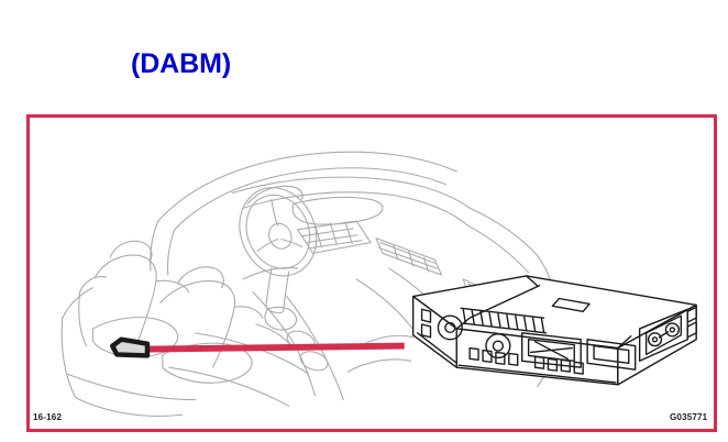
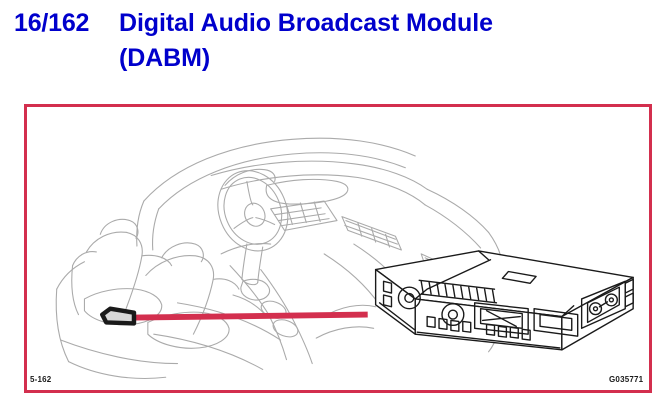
+ 16/162
+ Digital Audio Broadcast Module
  (DABM)
- 16-162
+ 5-162
  G035771
